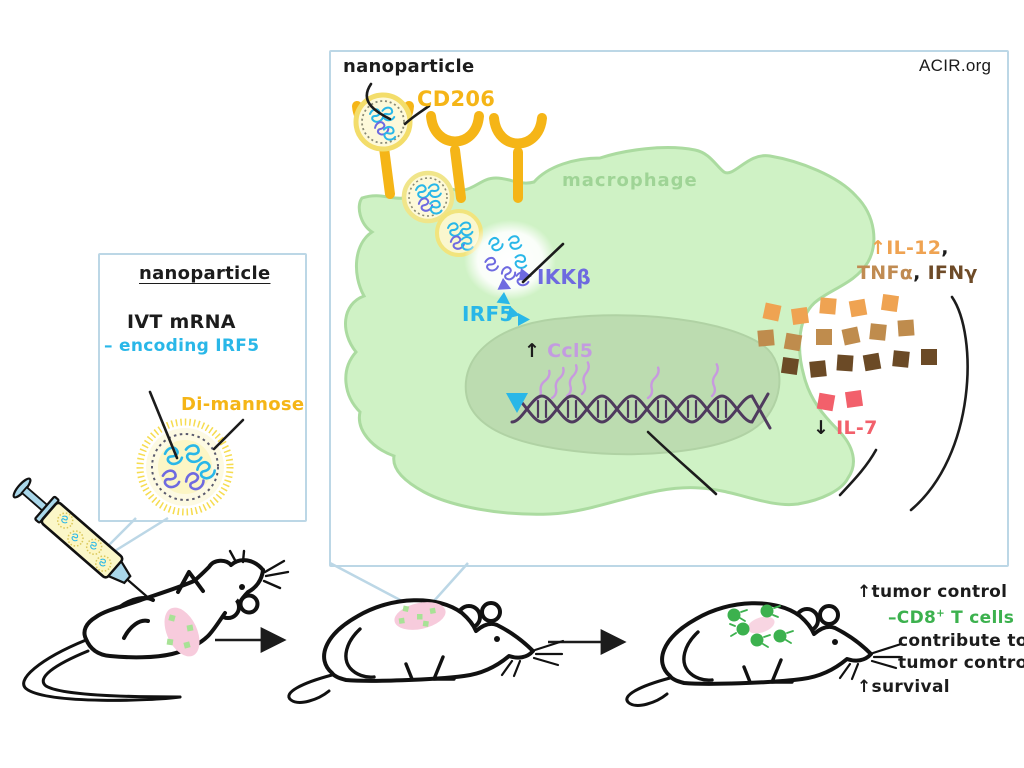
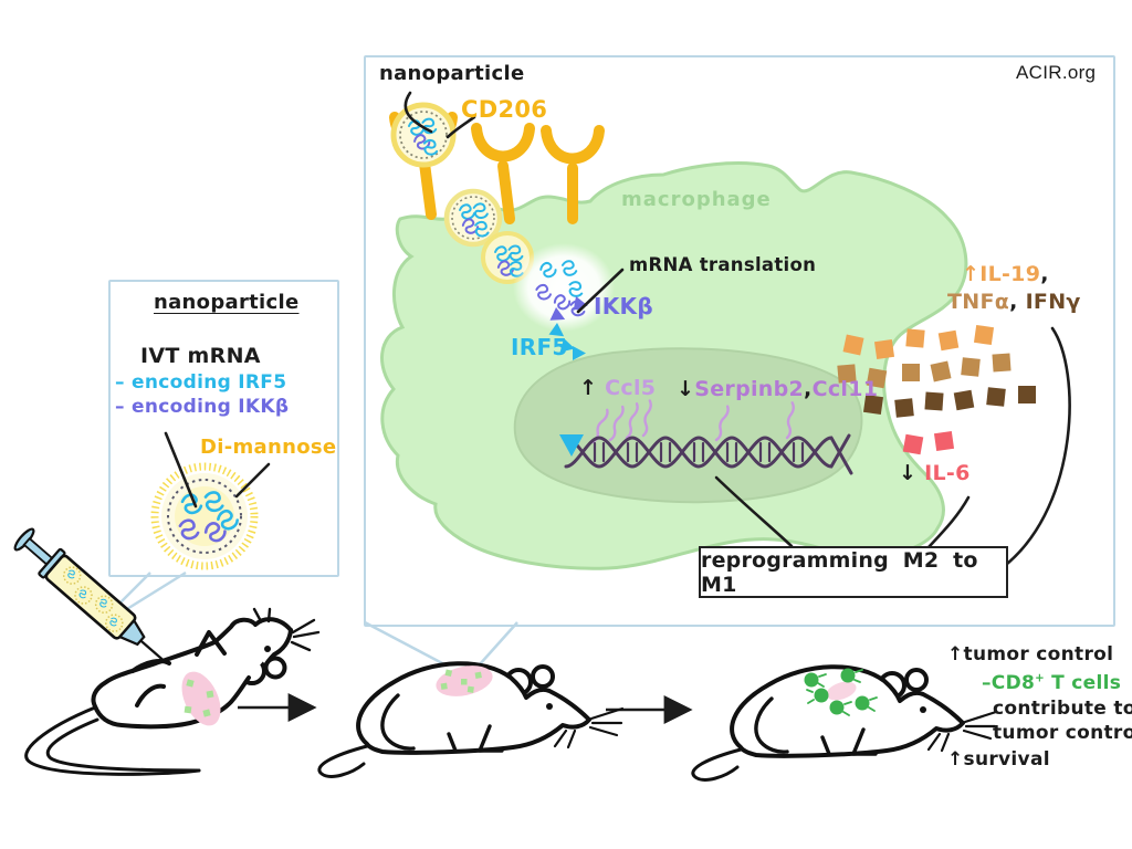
  ACIR.org
  nanoparticle
  CD206
  macrophage
+ mRNA translation
  IKKβ
  IRF5
  ↑ Ccl5
+ ↓Serpinb2,Ccl11
- ↑IL-12,
+ ↑IL-19,
  TNFα, IFNγ
- ↓ IL-7
+ ↓ IL-6
+ reprogramming M2 to M1
  nanoparticle
  IVT mRNA
  – encoding IRF5
+ – encoding IKKβ
  Di-mannose
  ↑tumor control
  –CD8+ T cells
  contribute to
  tumor contro
  ↑survival
